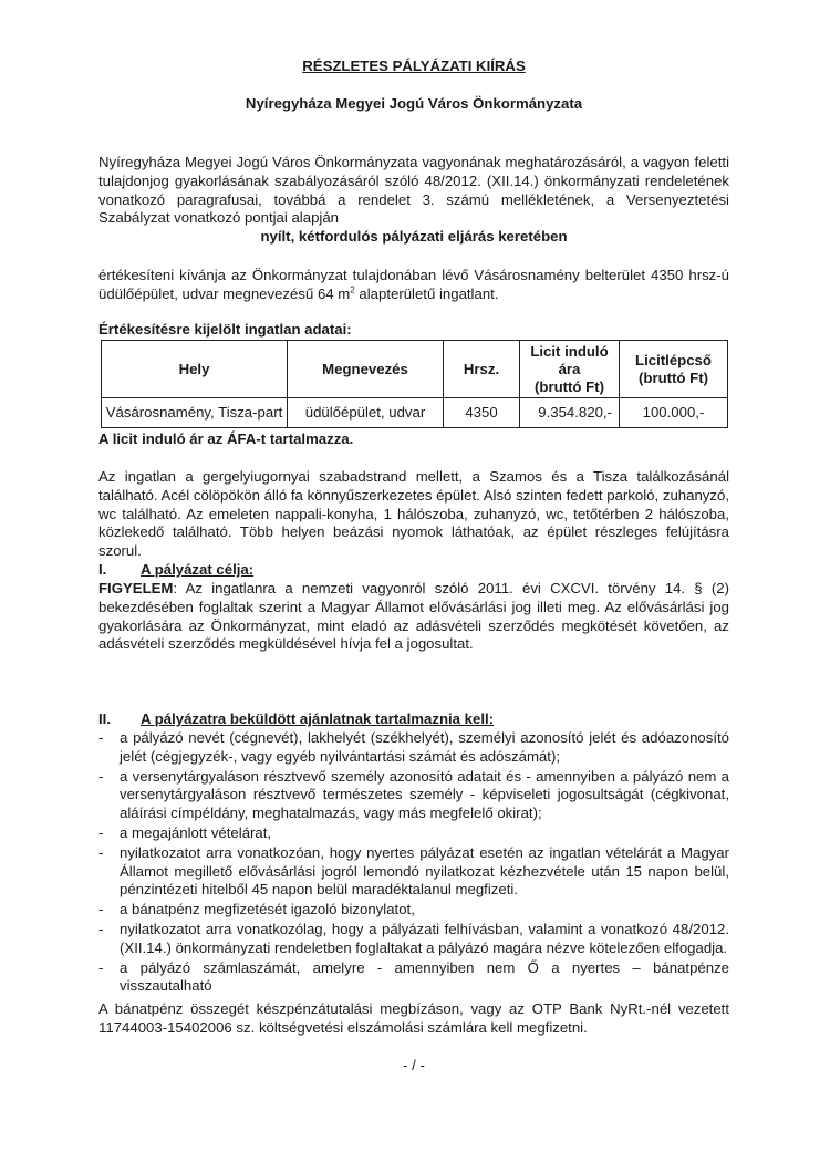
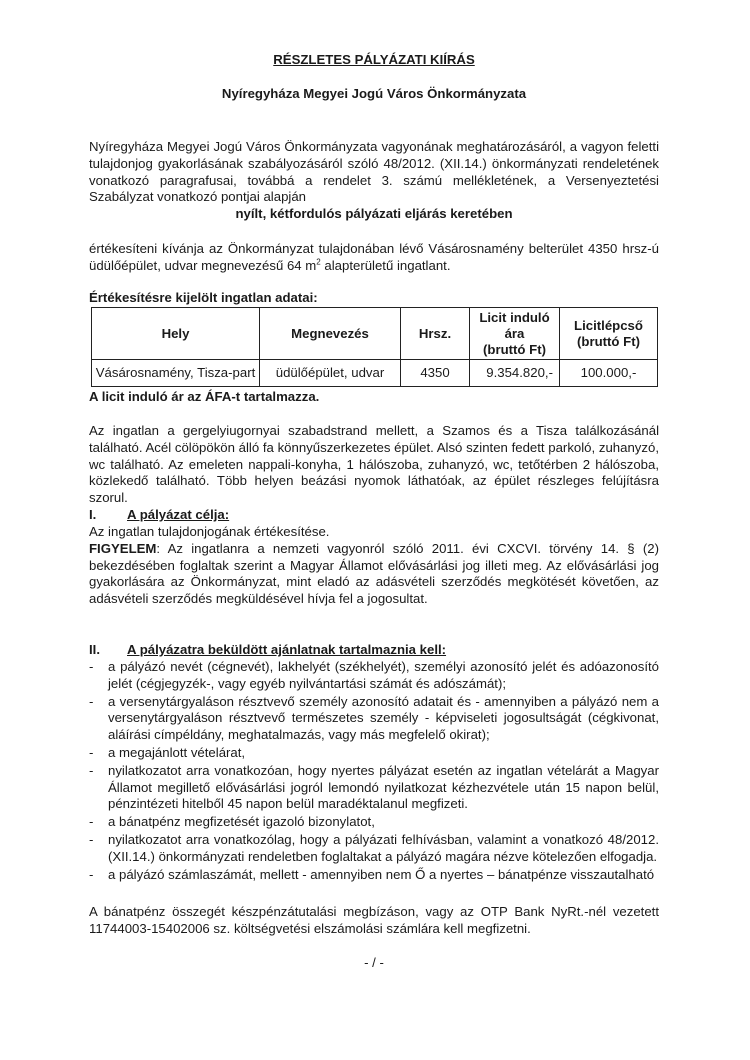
  RÉSZLETES PÁLYÁZATI KIÍRÁS
  Nyíregyháza Megyei Jogú Város Önkormányzata
  Nyíregyháza Megyei Jogú Város Önkormányzata vagyonának meghatározásáról, a vagyon feletti tulajdonjog gyakorlásának szabályozásáról szóló 48/2012. (XII.14.) önkormányzati rendeletének vonatkozó paragrafusai, továbbá a rendelet 3. számú mellékletének, a Versenyeztetési Szabályzat vonatkozó pontjai alapján
  nyílt, kétfordulós pályázati eljárás keretében
  értékesíteni kívánja az Önkormányzat tulajdonában lévő Vásárosnamény belterület 4350 hrsz-ú üdülőépület, udvar megnevezésű 64 m2 alapterületű ingatlant.
  Értékesítésre kijelölt ingatlan adatai:
  Hely	Megnevezés	Hrsz.	Licit induló ára (bruttó Ft)	Licitlépcső (bruttó Ft)
  Vásárosnamény, Tisza-part	üdülőépület, udvar	4350	9.354.820,-	100.000,-
  A licit induló ár az ÁFA-t tartalmazza.
  Az ingatlan a gergelyiugornyai szabadstrand mellett, a Szamos és a Tisza találkozásánál található. Acél cölöpökön álló fa könnyűszerkezetes épület. Alsó szinten fedett parkoló, zuhanyzó, wc található. Az emeleten nappali-konyha, 1 hálószoba, zuhanyzó, wc, tetőtérben 2 hálószoba, közlekedő található. Több helyen beázási nyomok láthatóak, az épület részleges felújításra szorul.
  I. A pályázat célja:
+ Az ingatlan tulajdonjogának értékesítése.
  FIGYELEM: Az ingatlanra a nemzeti vagyonról szóló 2011. évi CXCVI. törvény 14. § (2) bekezdésében foglaltak szerint a Magyar Államot elővásárlási jog illeti meg. Az elővásárlási jog gyakorlására az Önkormányzat, mint eladó az adásvételi szerződés megkötését követően, az adásvételi szerződés megküldésével hívja fel a jogosultat.
  II. A pályázatra beküldött ajánlatnak tartalmaznia kell:
  -
  a pályázó nevét (cégnevét), lakhelyét (székhelyét), személyi azonosító jelét és adóazonosító jelét (cégjegyzék-, vagy egyéb nyilvántartási számát és adószámát);
  -
  a versenytárgyaláson résztvevő személy azonosító adatait és - amennyiben a pályázó nem a versenytárgyaláson résztvevő természetes személy - képviseleti jogosultságát (cégkivonat, aláírási címpéldány, meghatalmazás, vagy más megfelelő okirat);
  -
  a megajánlott vételárat,
  -
  nyilatkozatot arra vonatkozóan, hogy nyertes pályázat esetén az ingatlan vételárát a Magyar Államot megillető elővásárlási jogról lemondó nyilatkozat kézhezvétele után 15 napon belül, pénzintézeti hitelből 45 napon belül maradéktalanul megfizeti.
  -
  a bánatpénz megfizetését igazoló bizonylatot,
  -
  nyilatkozatot arra vonatkozólag, hogy a pályázati felhívásban, valamint a vonatkozó 48/2012.(XII.14.) önkormányzati rendeletben foglaltakat a pályázó magára nézve kötelezően elfogadja.
  -
- a pályázó számlaszámát, amelyre - amennyiben nem Ő a nyertes – bánatpénze visszautalható
+ a pályázó számlaszámát, mellett - amennyiben nem Ő a nyertes – bánatpénze visszautalható
  A bánatpénz összegét készpénzátutalási megbízáson, vagy az OTP Bank NyRt.-nél vezetett 11744003-15402006 sz. költségvetési elszámolási számlára kell megfizetni.
  - / -
